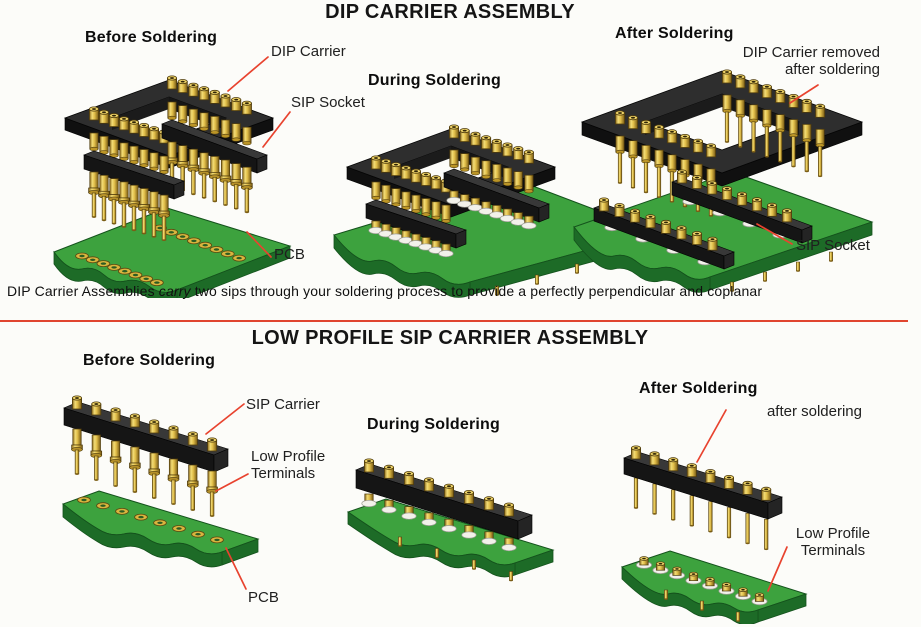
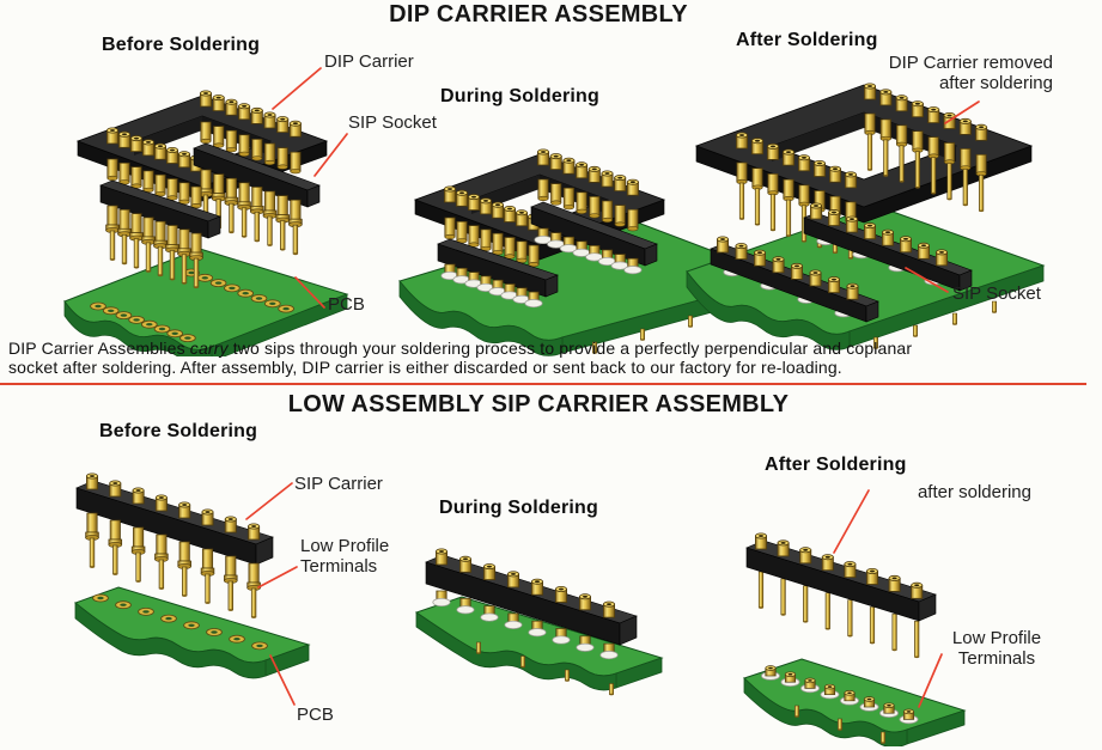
  DIP CARRIER ASSEMBLY
  Before Soldering
  During Soldering
  After Soldering
  DIP Carrier
  SIP Socket
  DIP Carrier removed
  after soldering
  PCB
  SIP Socket
  DIP Carrier Assemblies carry two sips through your soldering process to provide a perfectly perpendicular and coplanar
+ socket after soldering. After assembly, DIP carrier is either discarded or sent back to our factory for re-loading.
- LOW PROFILE SIP CARRIER ASSEMBLY
+ LOW ASSEMBLY SIP CARRIER ASSEMBLY
  Before Soldering
  During Soldering
  After Soldering
  SIP Carrier
  Low Profile
  Terminals
  after soldering
  Low Profile
  Terminals
  PCB
